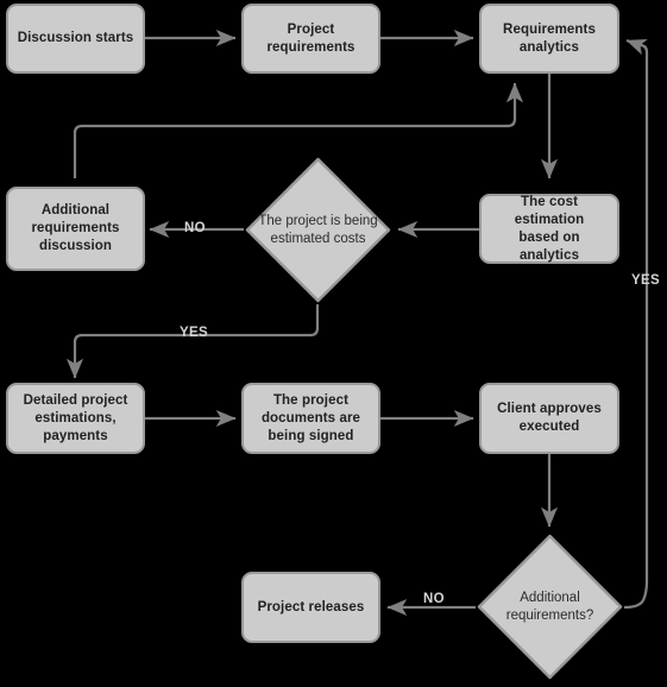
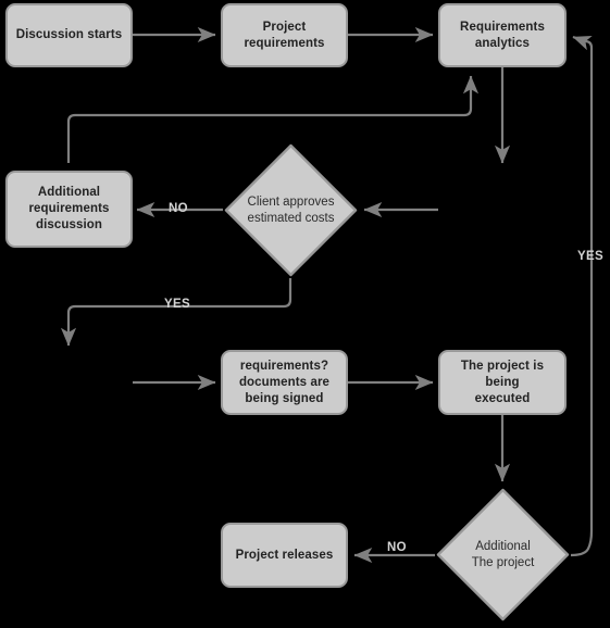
  Discussion starts
  Project
  requirements
  Requirements
  analytics
- The cost estimation
- based on analytics
- The project is being
+ Client approves
  estimated costs
  Additional
  requirements
  discussion
- Detailed project
- estimations,
- payments
- The project
+ requirements?
  documents are
  being signed
- Client approves
+ The project is being
  executed
  Additional
- requirements?
+ The project
  Project releases
  NO
  YES
  YES
  NO
